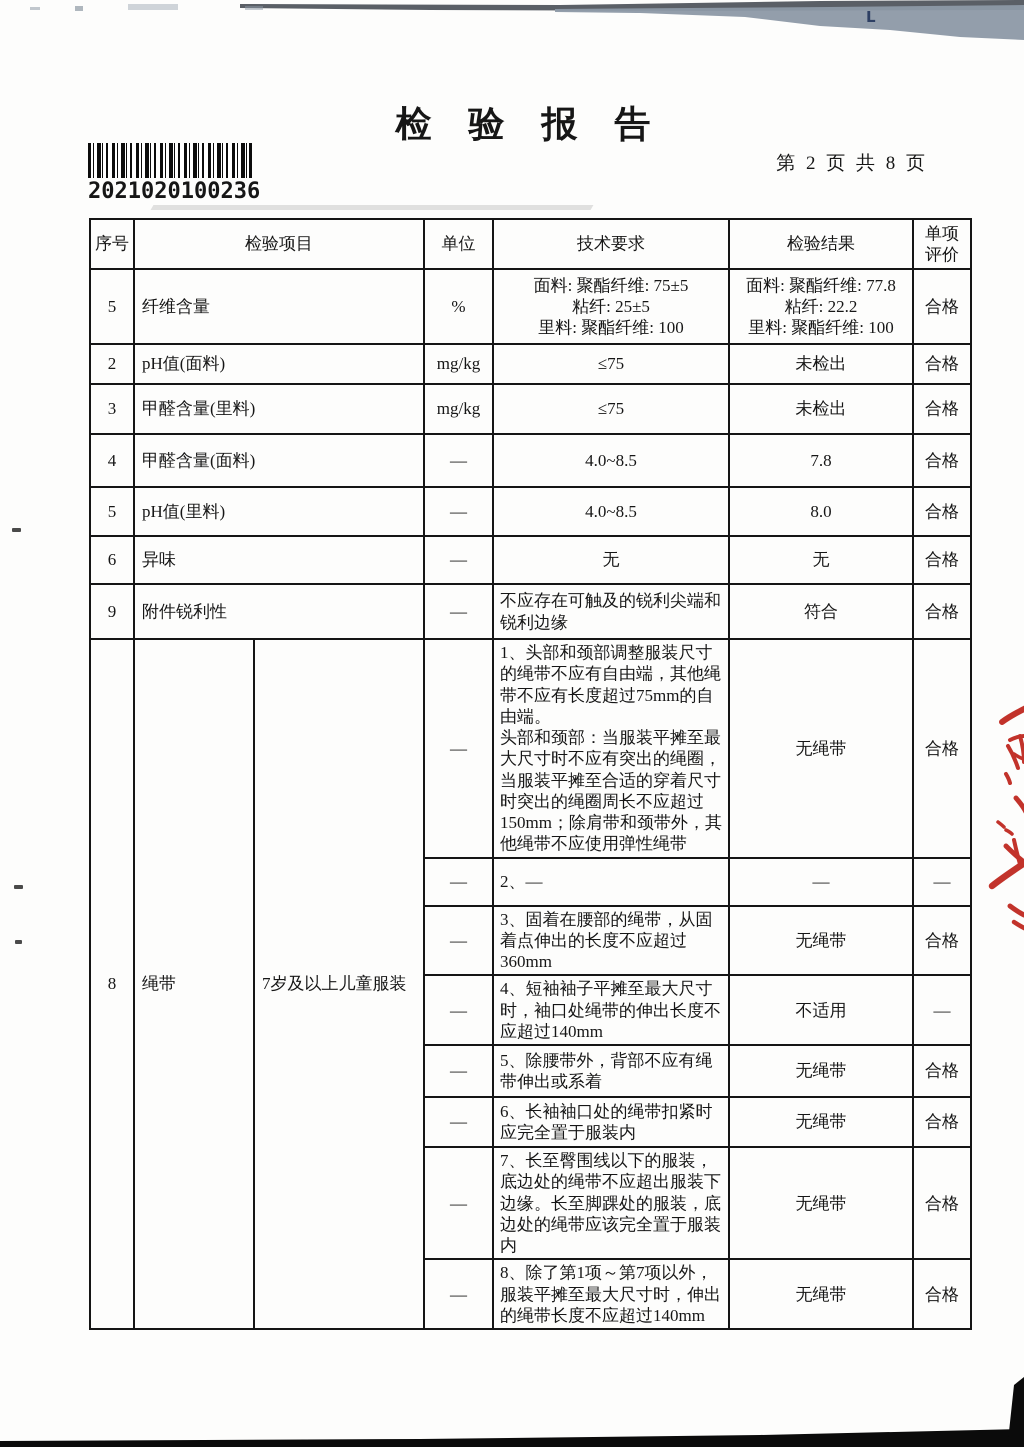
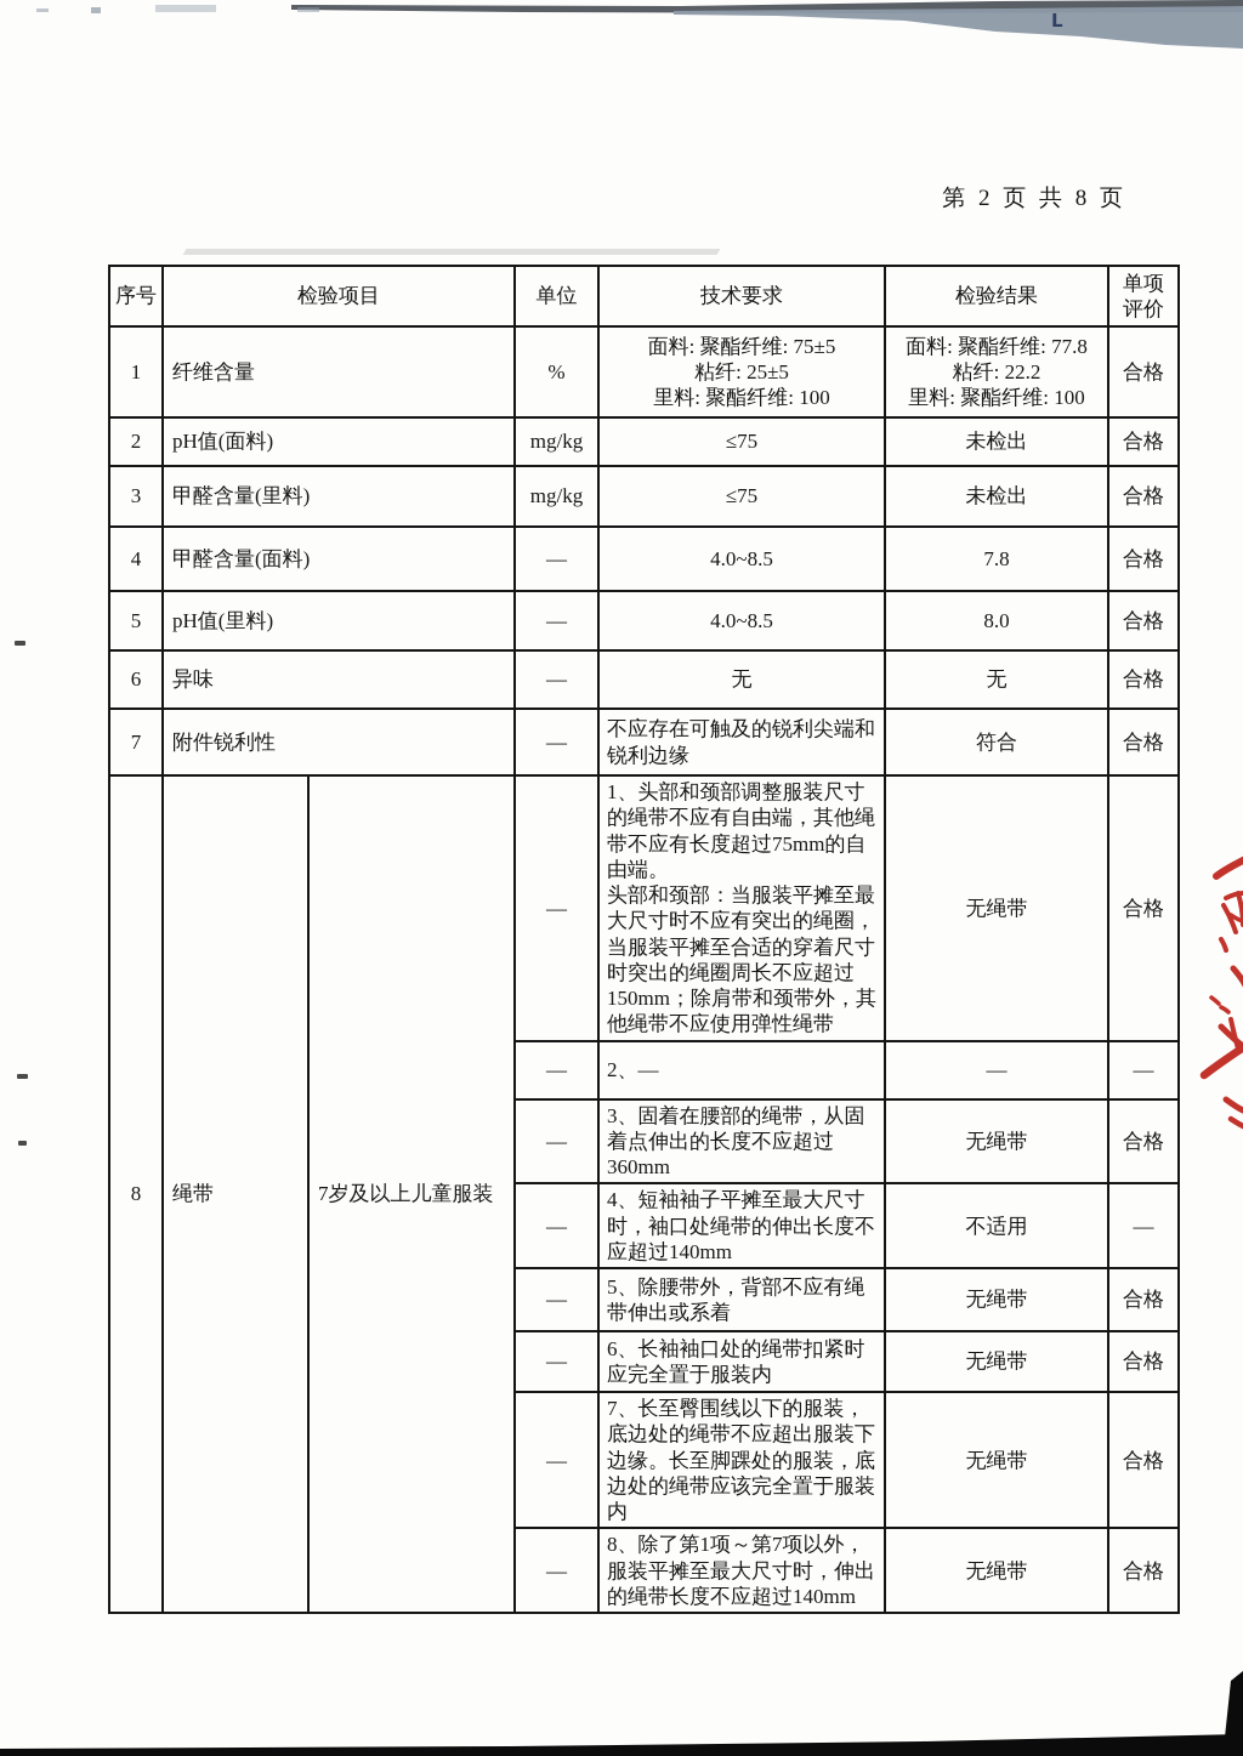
  L
- 检 验 报 告
  第 2 页 共 8 页
- 2021020100236
  序号	检验项目	单位	技术要求	检验结果	单项评价
- 5	纤维含量	%	面料: 聚酯纤维: 75±5 粘纤: 25±5 里料: 聚酯纤维: 100	面料: 聚酯纤维: 77.8 粘纤: 22.2 里料: 聚酯纤维: 100	合格
+ 1	纤维含量	%	面料: 聚酯纤维: 75±5 粘纤: 25±5 里料: 聚酯纤维: 100	面料: 聚酯纤维: 77.8 粘纤: 22.2 里料: 聚酯纤维: 100	合格
  2	pH值(面料)	mg/kg	≤75	未检出	合格
  3	甲醛含量(里料)	mg/kg	≤75	未检出	合格
  4	甲醛含量(面料)	—	4.0~8.5	7.8	合格
  5	pH值(里料)	—	4.0~8.5	8.0	合格
  6	异味	—	无	无	合格
- 9	附件锐利性	—	不应存在可触及的锐利尖端和锐利边缘	符合	合格
+ 7	附件锐利性	—	不应存在可触及的锐利尖端和锐利边缘	符合	合格
  8	绳带	7岁及以上儿童服装	—	1、头部和颈部调整服装尺寸的绳带不应有自由端，其他绳带不应有长度超过75mm的自由端。 头部和颈部：当服装平摊至最大尺寸时不应有突出的绳圈，当服装平摊至合适的穿着尺寸时突出的绳圈周长不应超过150mm；除肩带和颈带外，其他绳带不应使用弹性绳带	无绳带	合格
  —	2、—	—	—
  —	3、固着在腰部的绳带，从固着点伸出的长度不应超过360mm	无绳带	合格
  —	4、短袖袖子平摊至最大尺寸时，袖口处绳带的伸出长度不应超过140mm	不适用	—
  —	5、除腰带外，背部不应有绳带伸出或系着	无绳带	合格
  —	6、长袖袖口处的绳带扣紧时应完全置于服装内	无绳带	合格
  —	7、长至臀围线以下的服装，底边处的绳带不应超出服装下边缘。长至脚踝处的服装，底边处的绳带应该完全置于服装内	无绳带	合格
  —	8、除了第1项～第7项以外，服装平摊至最大尺寸时，伸出的绳带长度不应超过140mm	无绳带	合格
